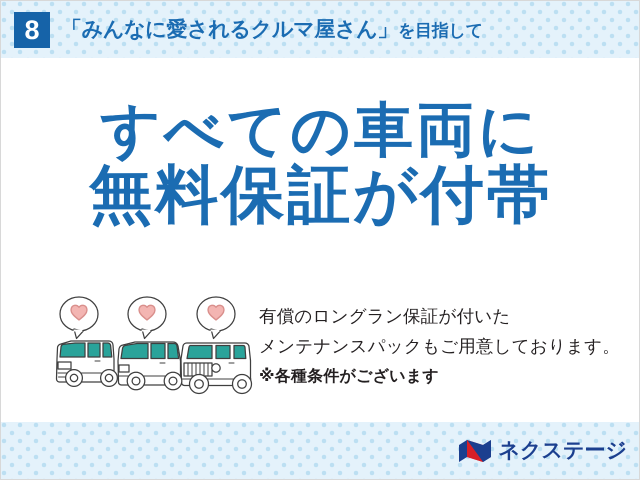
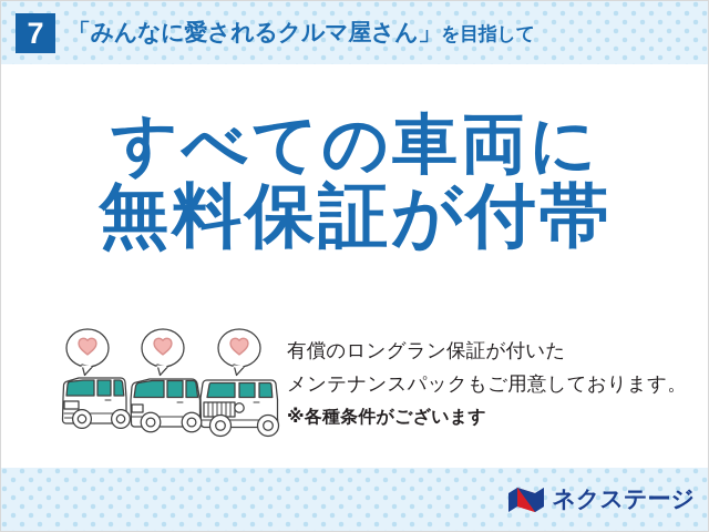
- 8
+ 7
  「みんなに愛されるクルマ屋さん」を目指して
  すべての車両に
  無料保証が付帯
  有償のロングラン保証が付いた
  メンテナンスパックもご用意しております。
  ※各種条件がございます
  ネクステージ
